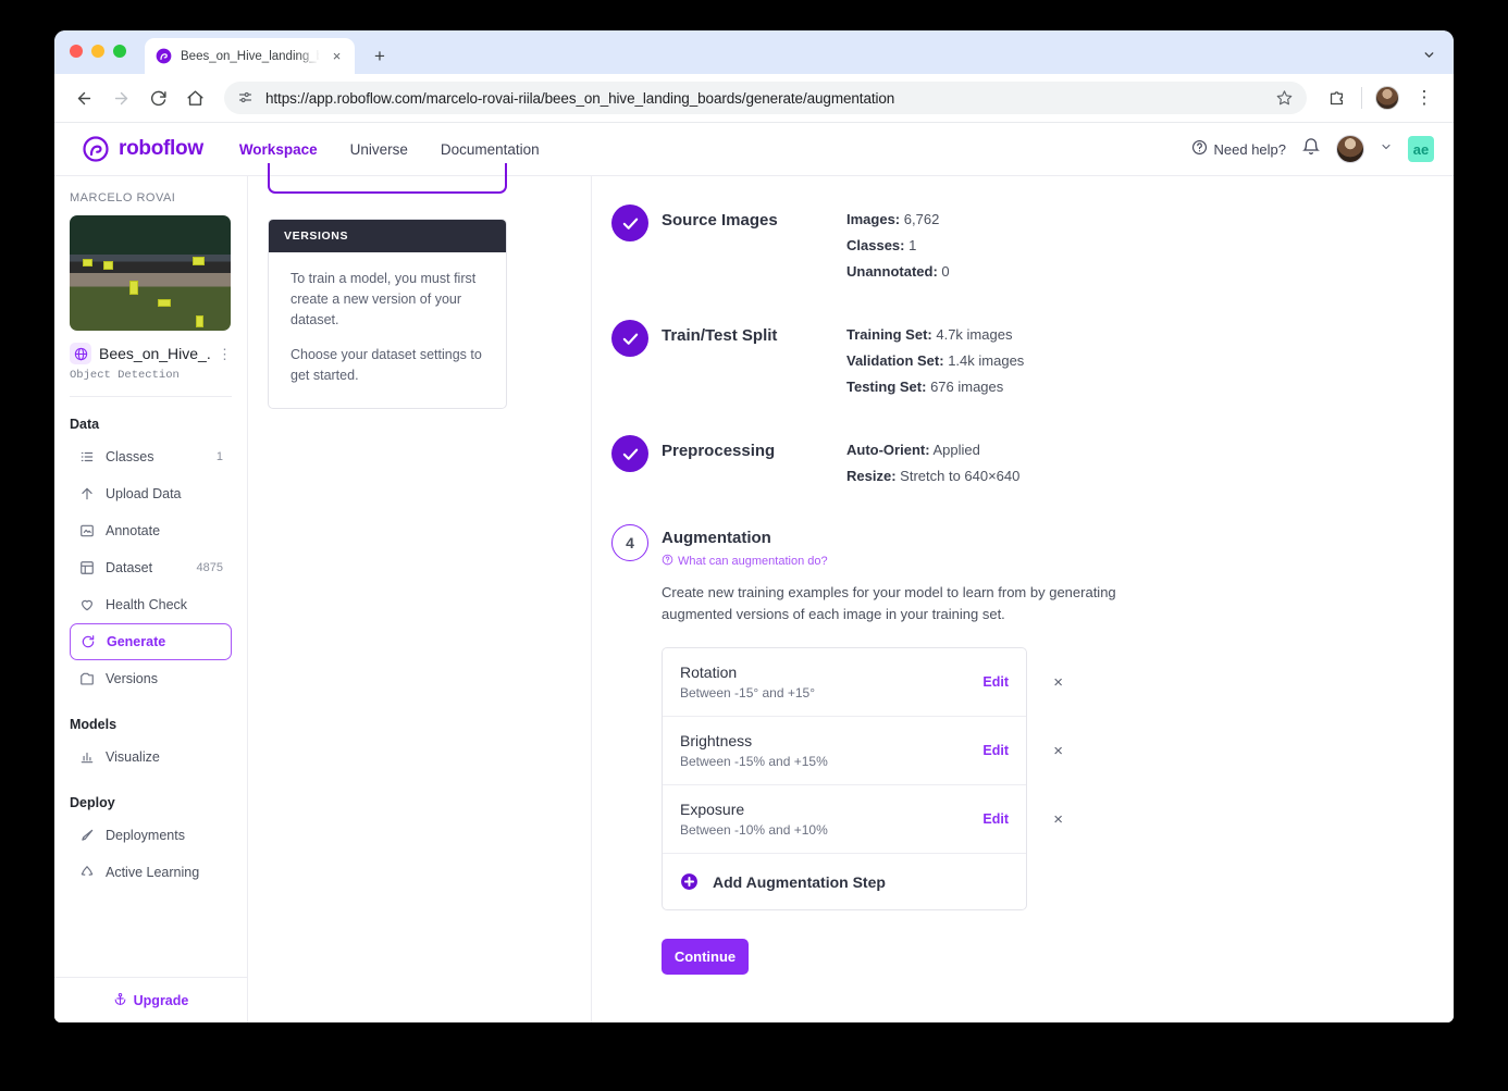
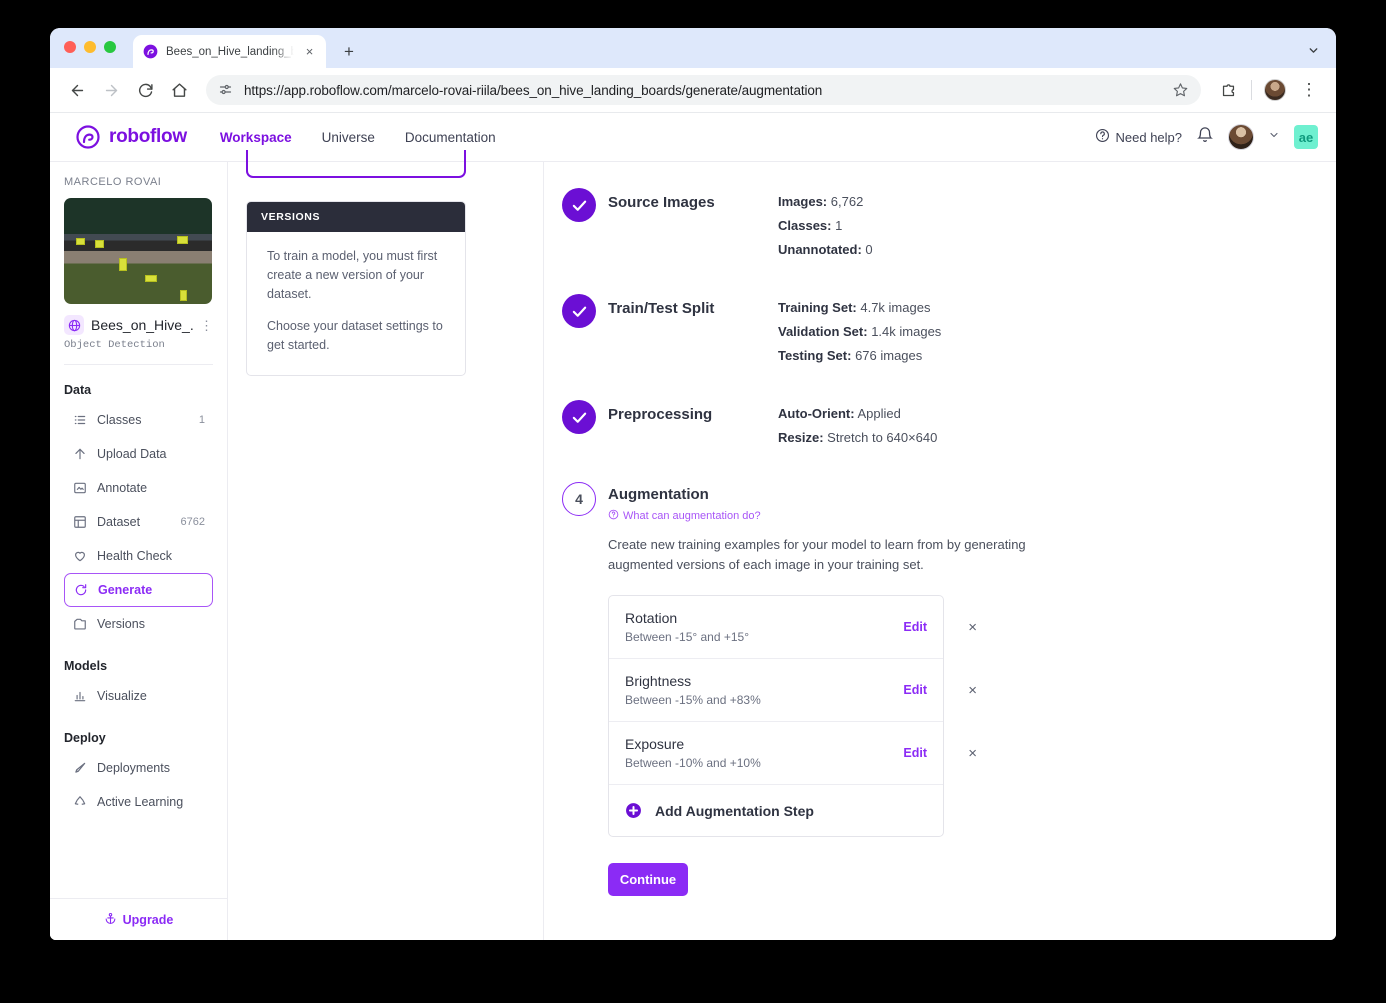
  Bees_on_Hive_landing_b
  ×
  +
  https://app.roboflow.com/marcelo-rovai-riila/bees_on_hive_landing_boards/generate/augmentation
  ⋮
  roboflow
  Workspace
  Universe
  Documentation
  Need help?
  ae
  MARCELO ROVAI
  Bees_on_Hive_.
  ⋮
  Object Detection
  Data
  Classes
  1
  Upload Data
  Annotate
  Dataset
- 4875
+ 6762
  Health Check
  Generate
  Versions
  Models
  Visualize
  Deploy
  Deployments
  Active Learning
  Upgrade
  VERSIONS
  To train a model, you must first create a new version of your dataset.
  Choose your dataset settings to get started.
  Source Images
  Images: 6,762
  Classes: 1
  Unannotated: 0
  Train/Test Split
  Training Set: 4.7k images
  Validation Set: 1.4k images
  Testing Set: 676 images
  Preprocessing
  Auto-Orient: Applied
  Resize: Stretch to 640×640
  4
  Augmentation
  What can augmentation do?
  Create new training examples for your model to learn from by generating augmented versions of each image in your training set.
  Rotation
  Between -15° and +15°
  Edit
  ×
  Brightness
- Between -15% and +15%
+ Between -15% and +83%
  Edit
  ×
  Exposure
  Between -10% and +10%
  Edit
  ×
  Add Augmentation Step
  Continue
